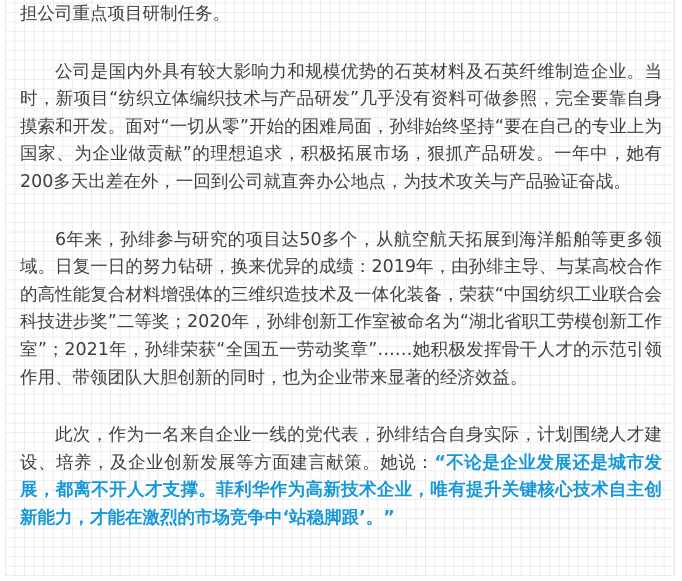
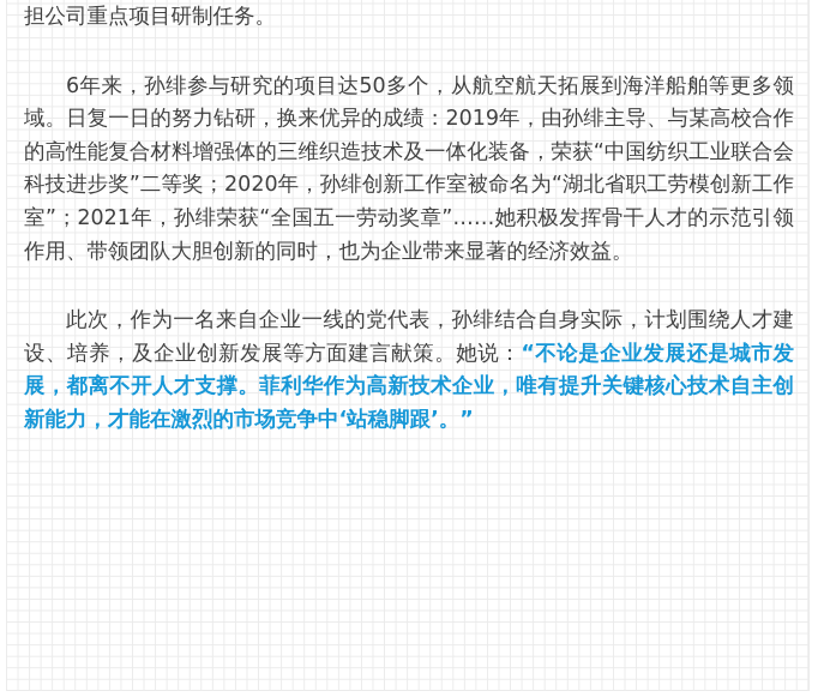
  担公司重点项目研制任务。
- 公司是国内外具有较大影响力和规模优势的石英材料及石英纤维制造企业。当时，新项目“纺织立体编织技术与产品研发”几乎没有资料可做参照，完全要靠自身摸索和开发。面对“一切从零”开始的困难局面，孙绯始终坚持“要在自己的专业上为国家、为企业做贡献”的理想追求，积极拓展市场，狠抓产品研发。一年中，她有200多天出差在外，一回到公司就直奔办公地点，为技术攻关与产品验证奋战。
  6年来，孙绯参与研究的项目达50多个，从航空航天拓展到海洋船舶等更多领域。日复一日的努力钻研，换来优异的成绩：2019年，由孙绯主导、与某高校合作的高性能复合材料增强体的三维织造技术及一体化装备，荣获“中国纺织工业联合会科技进步奖”二等奖；2020年，孙绯创新工作室被命名为“湖北省职工劳模创新工作室”；2021年，孙绯荣获“全国五一劳动奖章”……她积极发挥骨干人才的示范引领作用、带领团队大胆创新的同时，也为企业带来显著的经济效益。
  此次，作为一名来自企业一线的党代表，孙绯结合自身实际，计划围绕人才建设、培养，及企业创新发展等方面建言献策。她说：“不论是企业发展还是城市发展，都离不开人才支撑。菲利华作为高新技术企业，唯有提升关键核心技术自主创新能力，才能在激烈的市场竞争中‘站稳脚跟’。”
